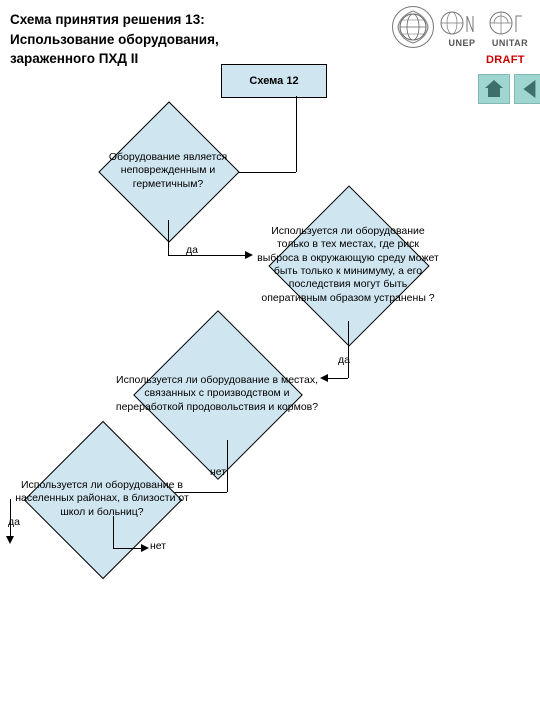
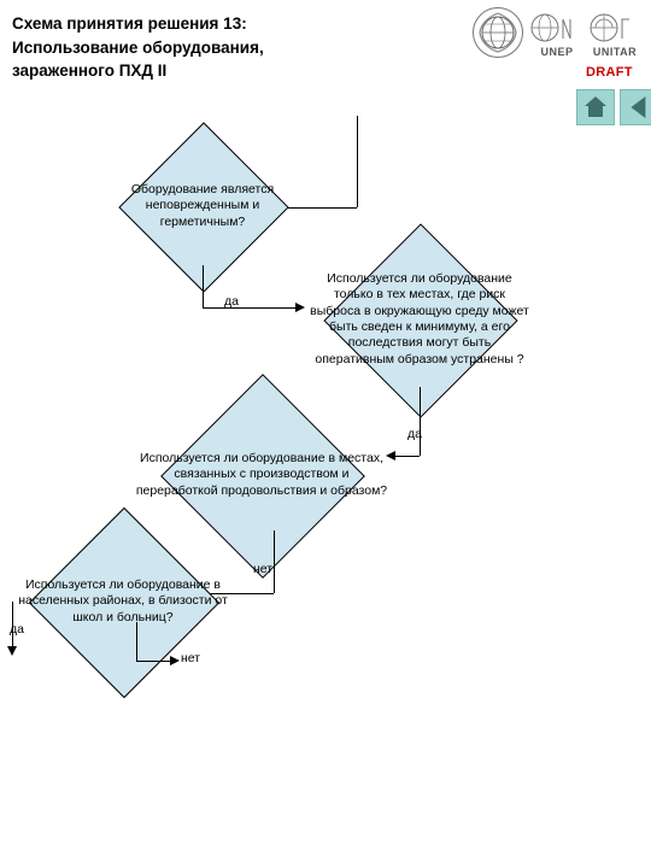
  Схема принятия решения 13:
  Использование оборудования,
  зараженного ПХД II
  UNEP
  UNITAR
  DRAFT
- Схема 12
  Оборудование является неповрежденным и герметичным?
  да
- Используется ли оборудование только в тех местах, где риск выброса в окружающую среду может быть только к минимуму, а его последствия могут быть оперативным образом устранены ?
+ Используется ли оборудование только в тех местах, где риск выброса в окружающую среду может быть сведен к минимуму, а его последствия могут быть оперативным образом устранены ?
  да
- Используется ли оборудование в местах, связанных с производством и переработкой продовольствия и кормов?
+ Используется ли оборудование в местах, связанных с производством и переработкой продовольствия и образом?
  нет
  Используется ли оборудование в населенных районах, в близости от школ и больниц?
  да
  нет
